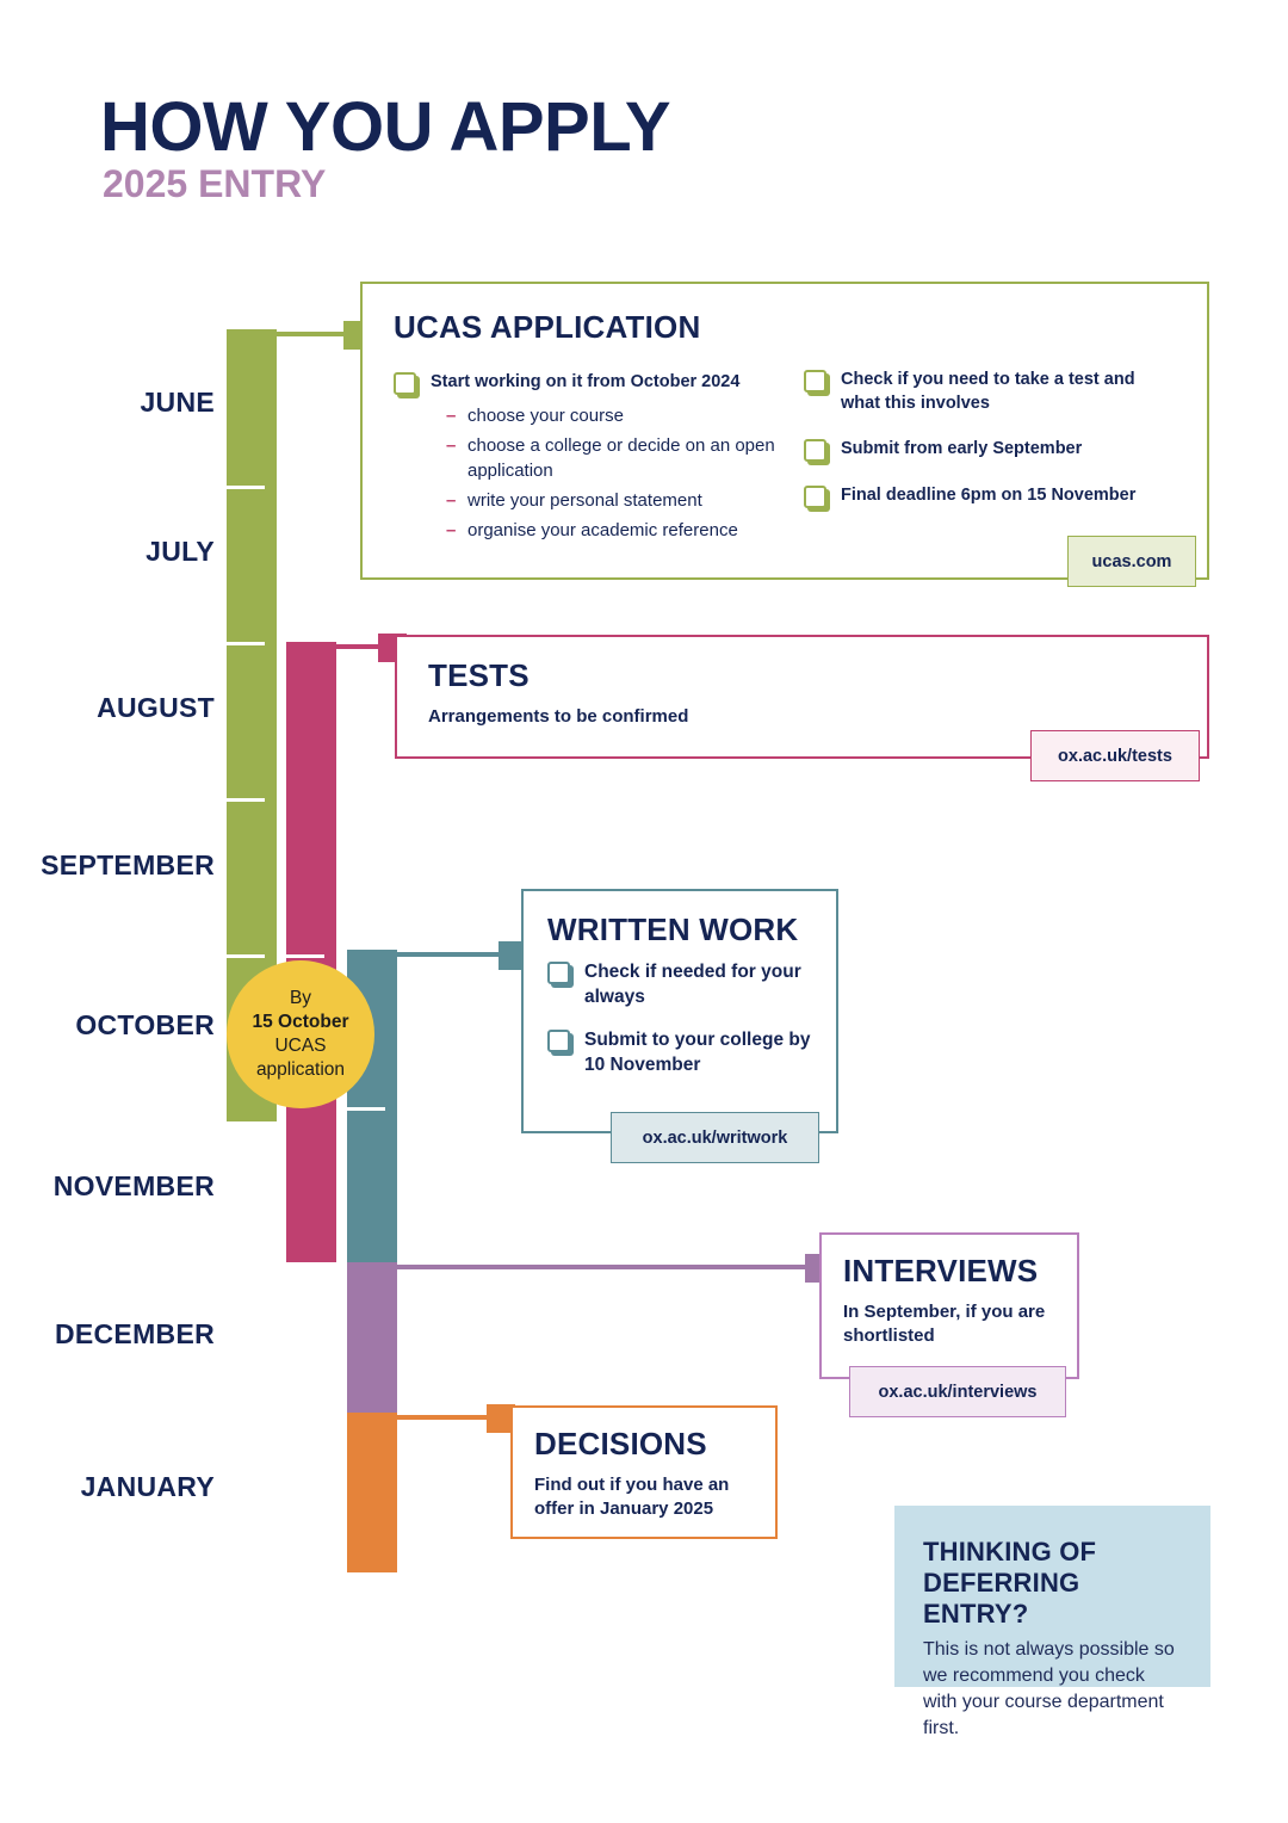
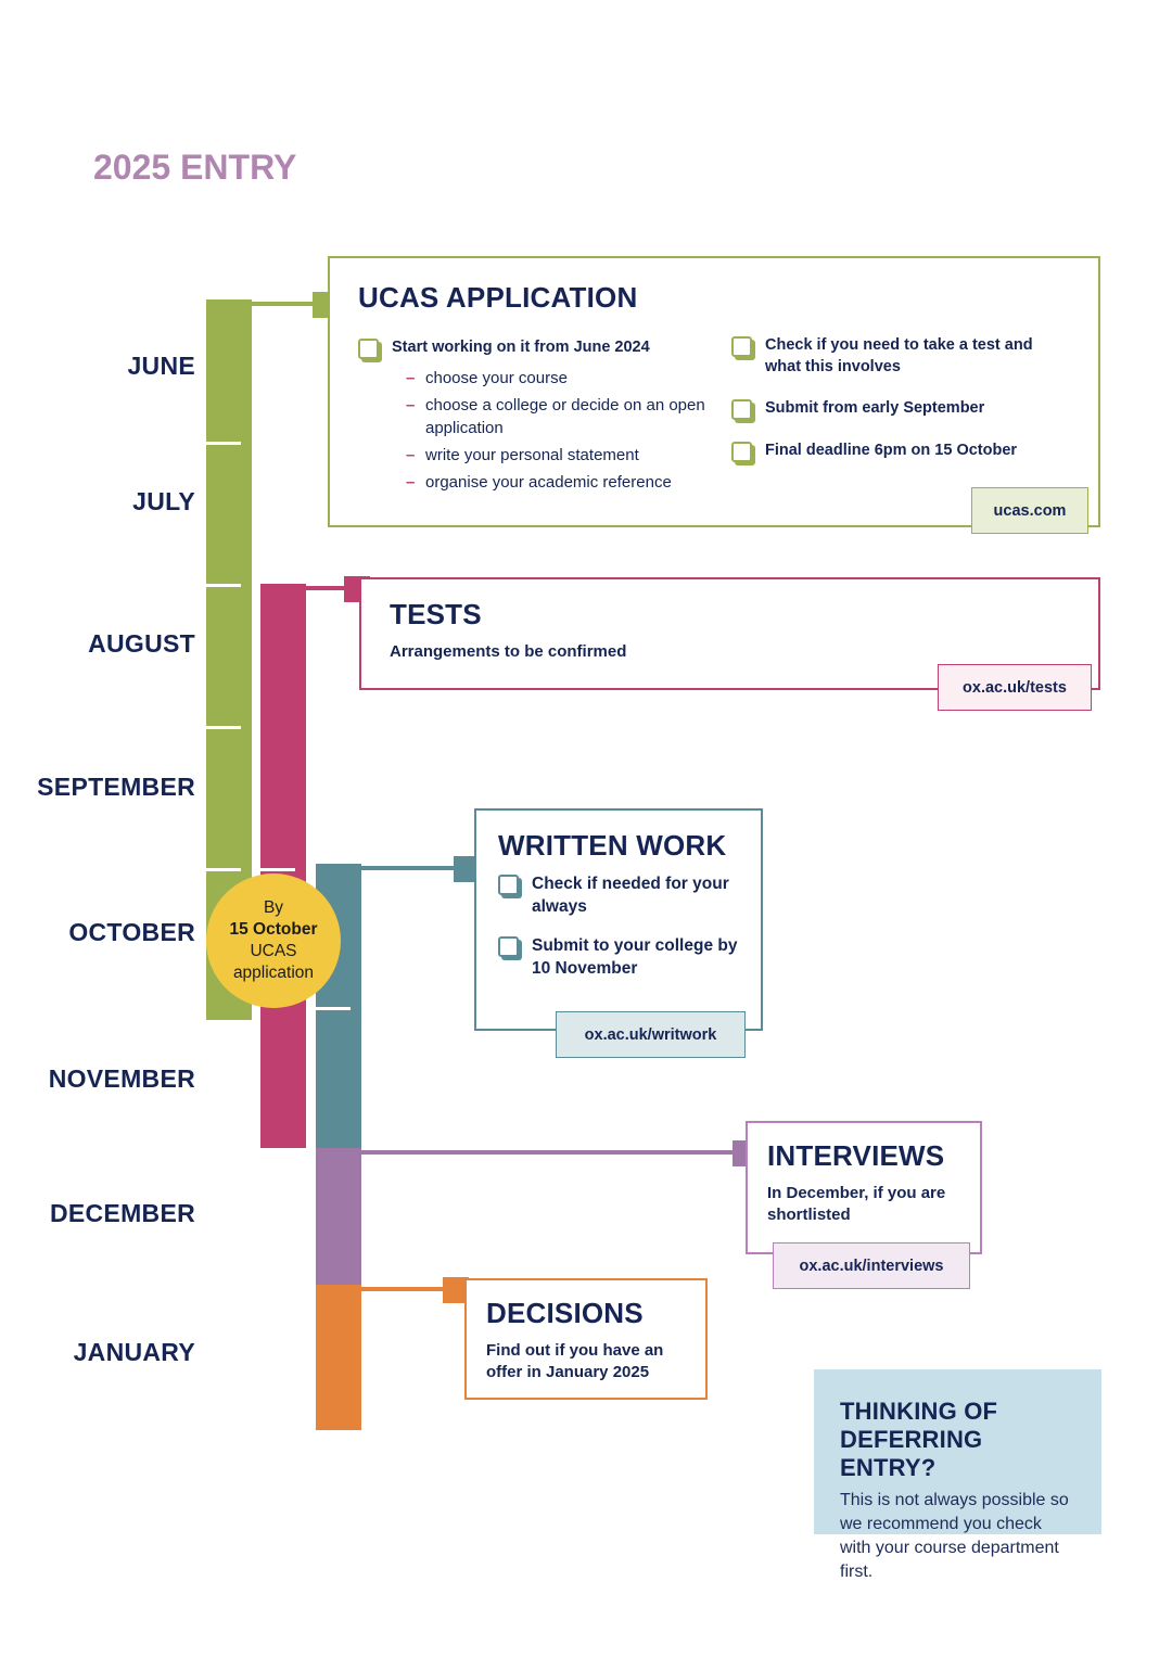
- HOW YOU APPLY
  2025 ENTRY
  JUNE
  JULY
  AUGUST
  SEPTEMBER
  OCTOBER
  NOVEMBER
  DECEMBER
  JANUARY
  By
  15 October
  UCAS
  application
  UCAS APPLICATION
- Start working on it from October 2024
+ Start working on it from June 2024
  –
  choose your course
  –
  choose a college or decide on an open application
  –
  write your personal statement
  –
  organise your academic reference
  Check if you need to take a test and what this involves
  Submit from early September
- Final deadline 6pm on 15 November
+ Final deadline 6pm on 15 October
  ucas.com
  TESTS
  Arrangements to be confirmed
  ox.ac.uk/tests
  WRITTEN WORK
  Check if needed for your always
  Submit to your college by 10 November
  ox.ac.uk/writwork
  INTERVIEWS
- In September, if you are shortlisted
+ In December, if you are shortlisted
  ox.ac.uk/interviews
  DECISIONS
  Find out if you have an offer in January 2025
  THINKING OF
  DEFERRING ENTRY?
  This is not always possible so we recommend you check with your course department first.
